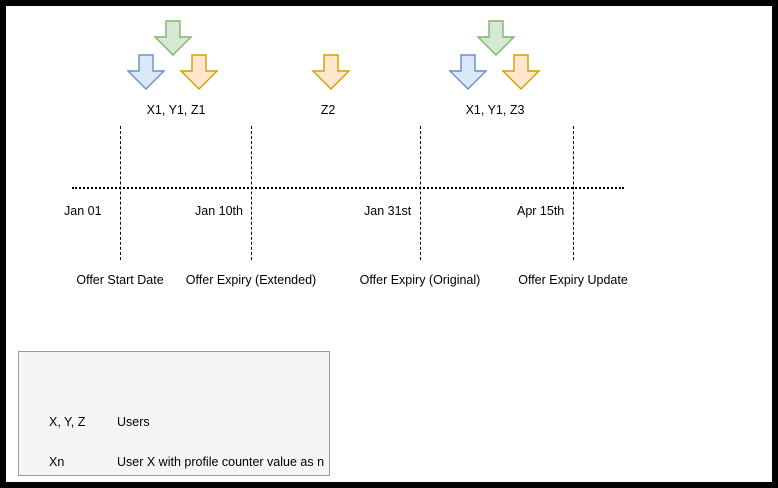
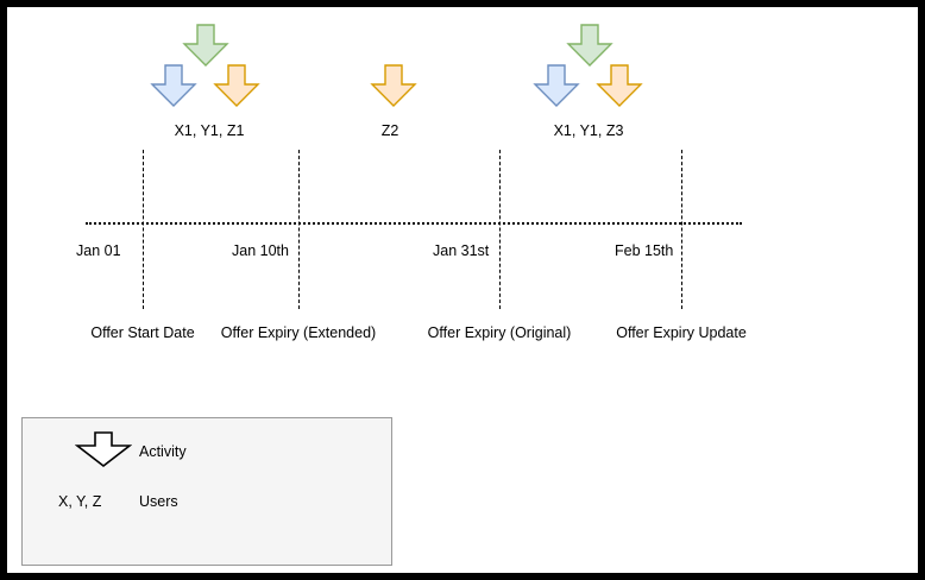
  X1, Y1, Z1
  Z2
  X1, Y1, Z3
  Jan 01
  Offer Start Date
  Jan 10th
  Offer Expiry (Extended)
  Jan 31st
  Offer Expiry (Original)
- Apr 15th
+ Feb 15th
  Offer Expiry Update
+ Activity
  X, Y, Z
  Users
- Xn
- User X with profile counter value as n
